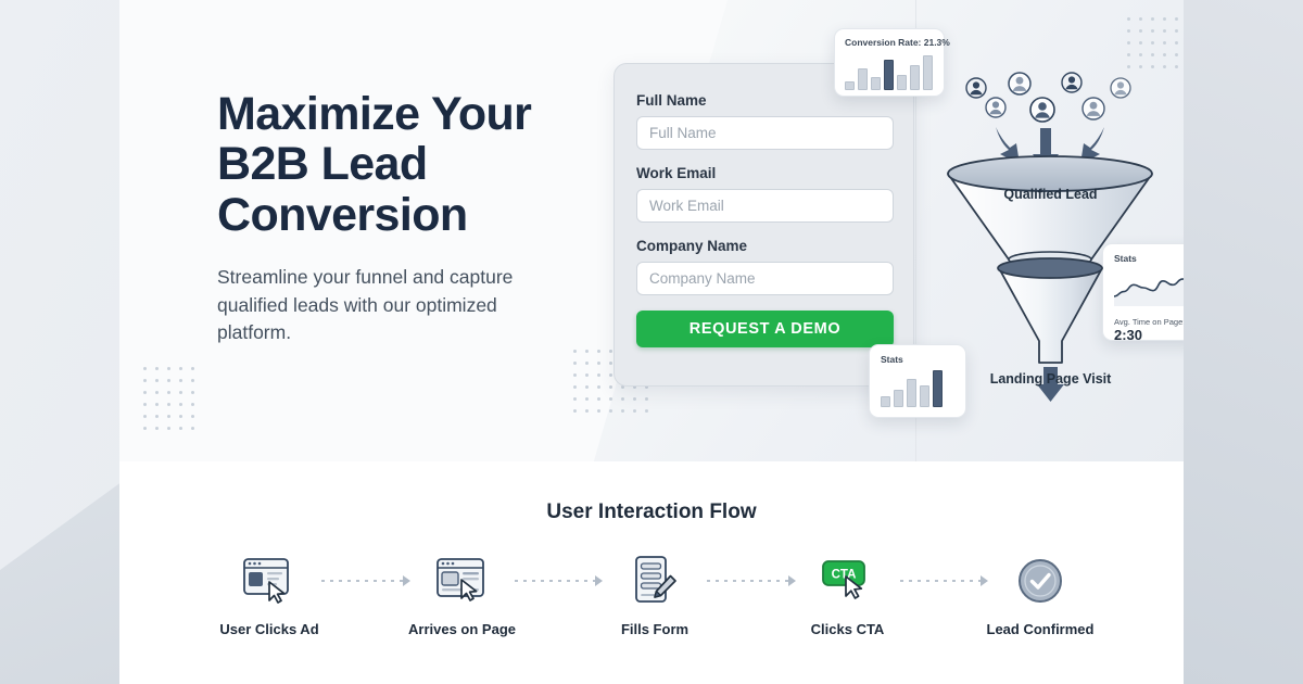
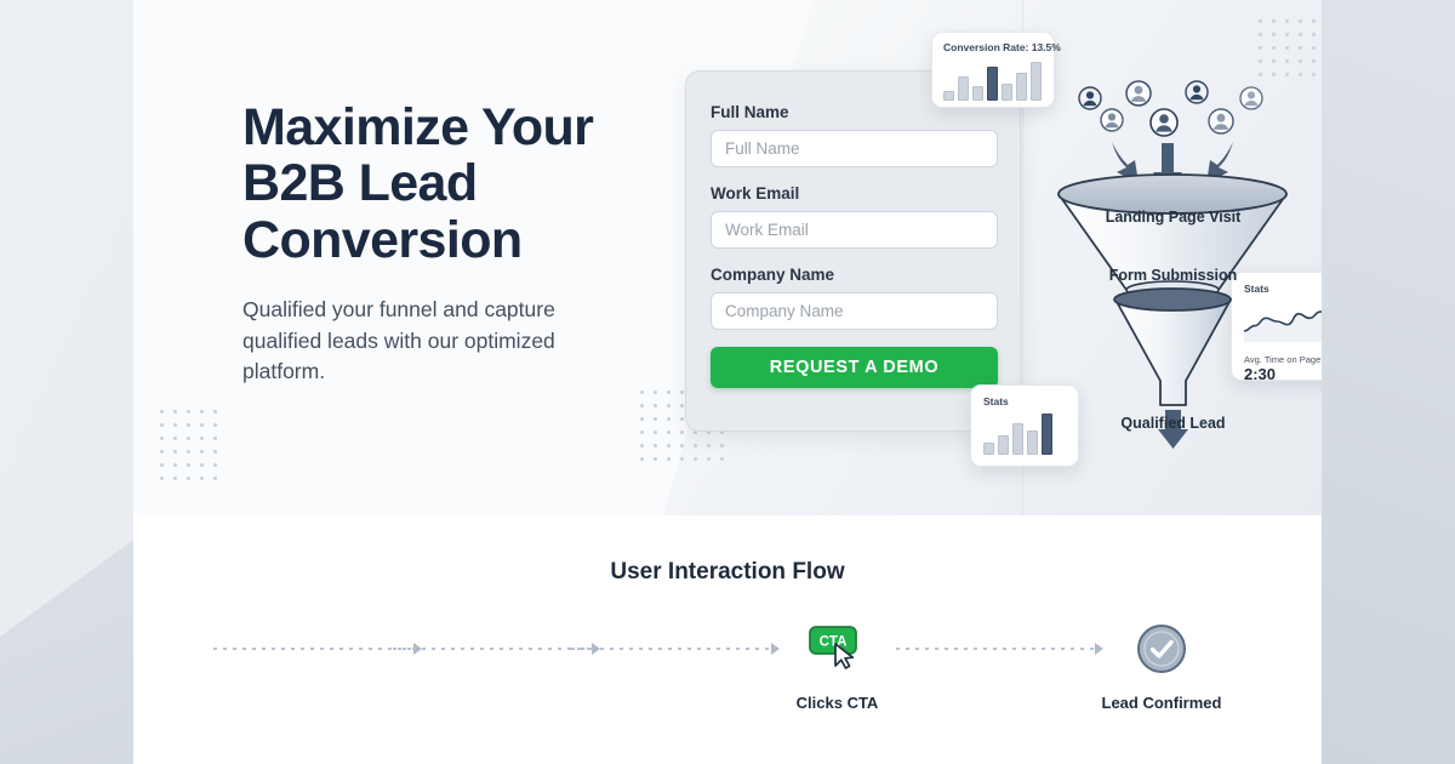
  Maximize Your B2B Lead Conversion
- Streamline your funnel and capture qualified leads with our optimized platform.
+ Qualified your funnel and capture qualified leads with our optimized platform.
  Full Name
  Full Name
  Work Email
  Work Email
  Company Name
  Company Name
  REQUEST A DEMO
- Conversion Rate: 21.3%
+ Conversion Rate: 13.5%
  Stats
  Stats
  Avg. Time on Page
  2:30
- Qualified Lead
+ Landing Page Visit
+ Form Submission
- Landing Page Visit
+ Qualified Lead
  User Interaction Flow
- User Clicks Ad
- Arrives on Page
- Fills Form
  CTA
  Clicks CTA
  Lead Confirmed
